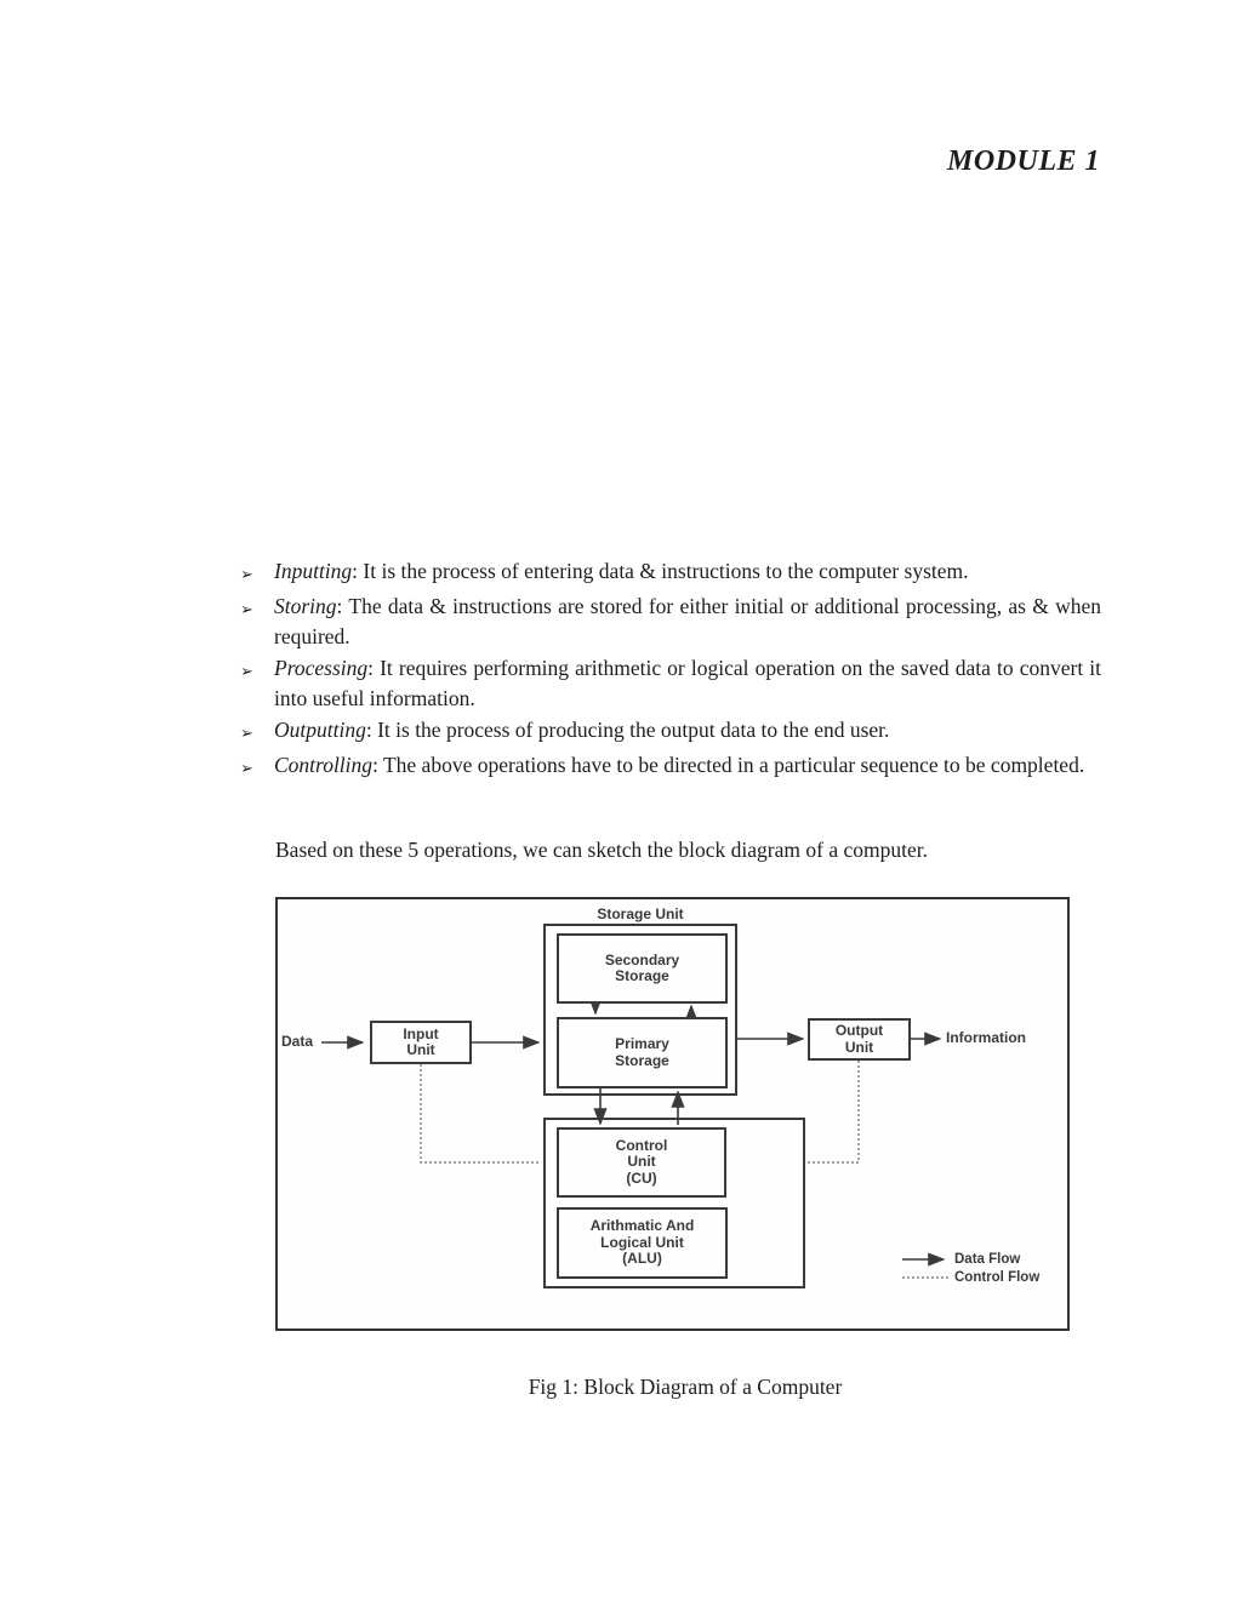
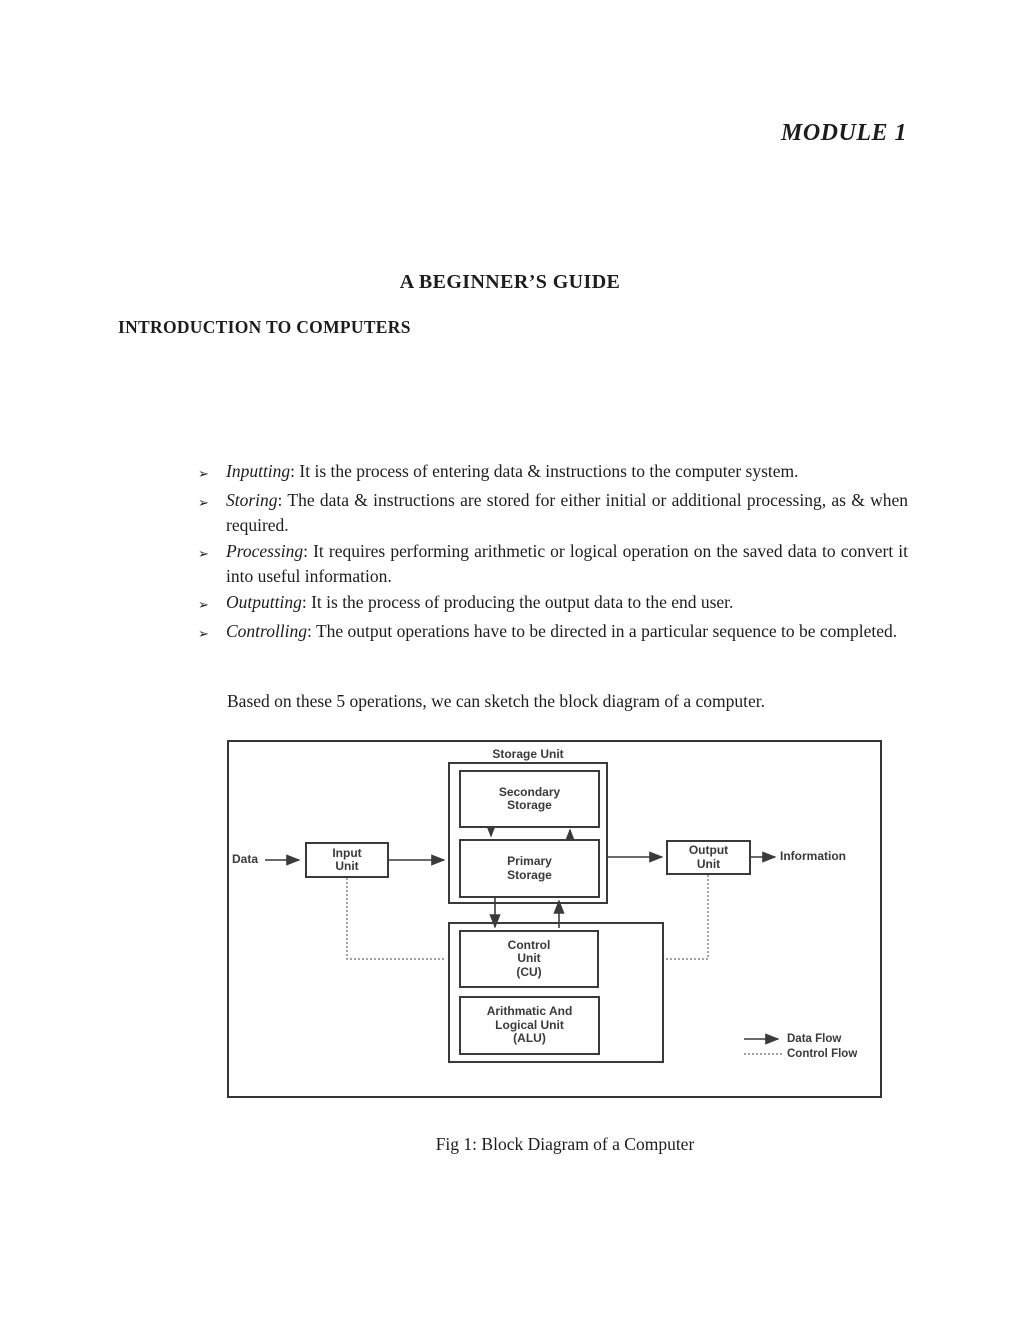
  MODULE 1
+ A BEGINNER’S GUIDE
+ INTRODUCTION TO COMPUTERS
  ➢
  Inputting: It is the process of entering data & instructions to the computer system.
  ➢
  Storing: The data & instructions are stored for either initial or additional processing, as & when required.
  ➢
  Processing: It requires performing arithmetic or logical operation on the saved data to convert it into useful information.
  ➢
  Outputting: It is the process of producing the output data to the end user.
  ➢
- Controlling: The above operations have to be directed in a particular sequence to be completed.
+ Controlling: The output operations have to be directed in a particular sequence to be completed.
  Based on these 5 operations, we can sketch the block diagram of a computer.
  Storage Unit
  Secondary
  Storage
  Primary
  Storage
  Input
  Unit
  Output
  Unit
  Control
  Unit
  (CU)
  Arithmatic And
  Logical Unit
  (ALU)
  Data
  Information
  Data Flow
  Control Flow
  Fig 1: Block Diagram of a Computer
